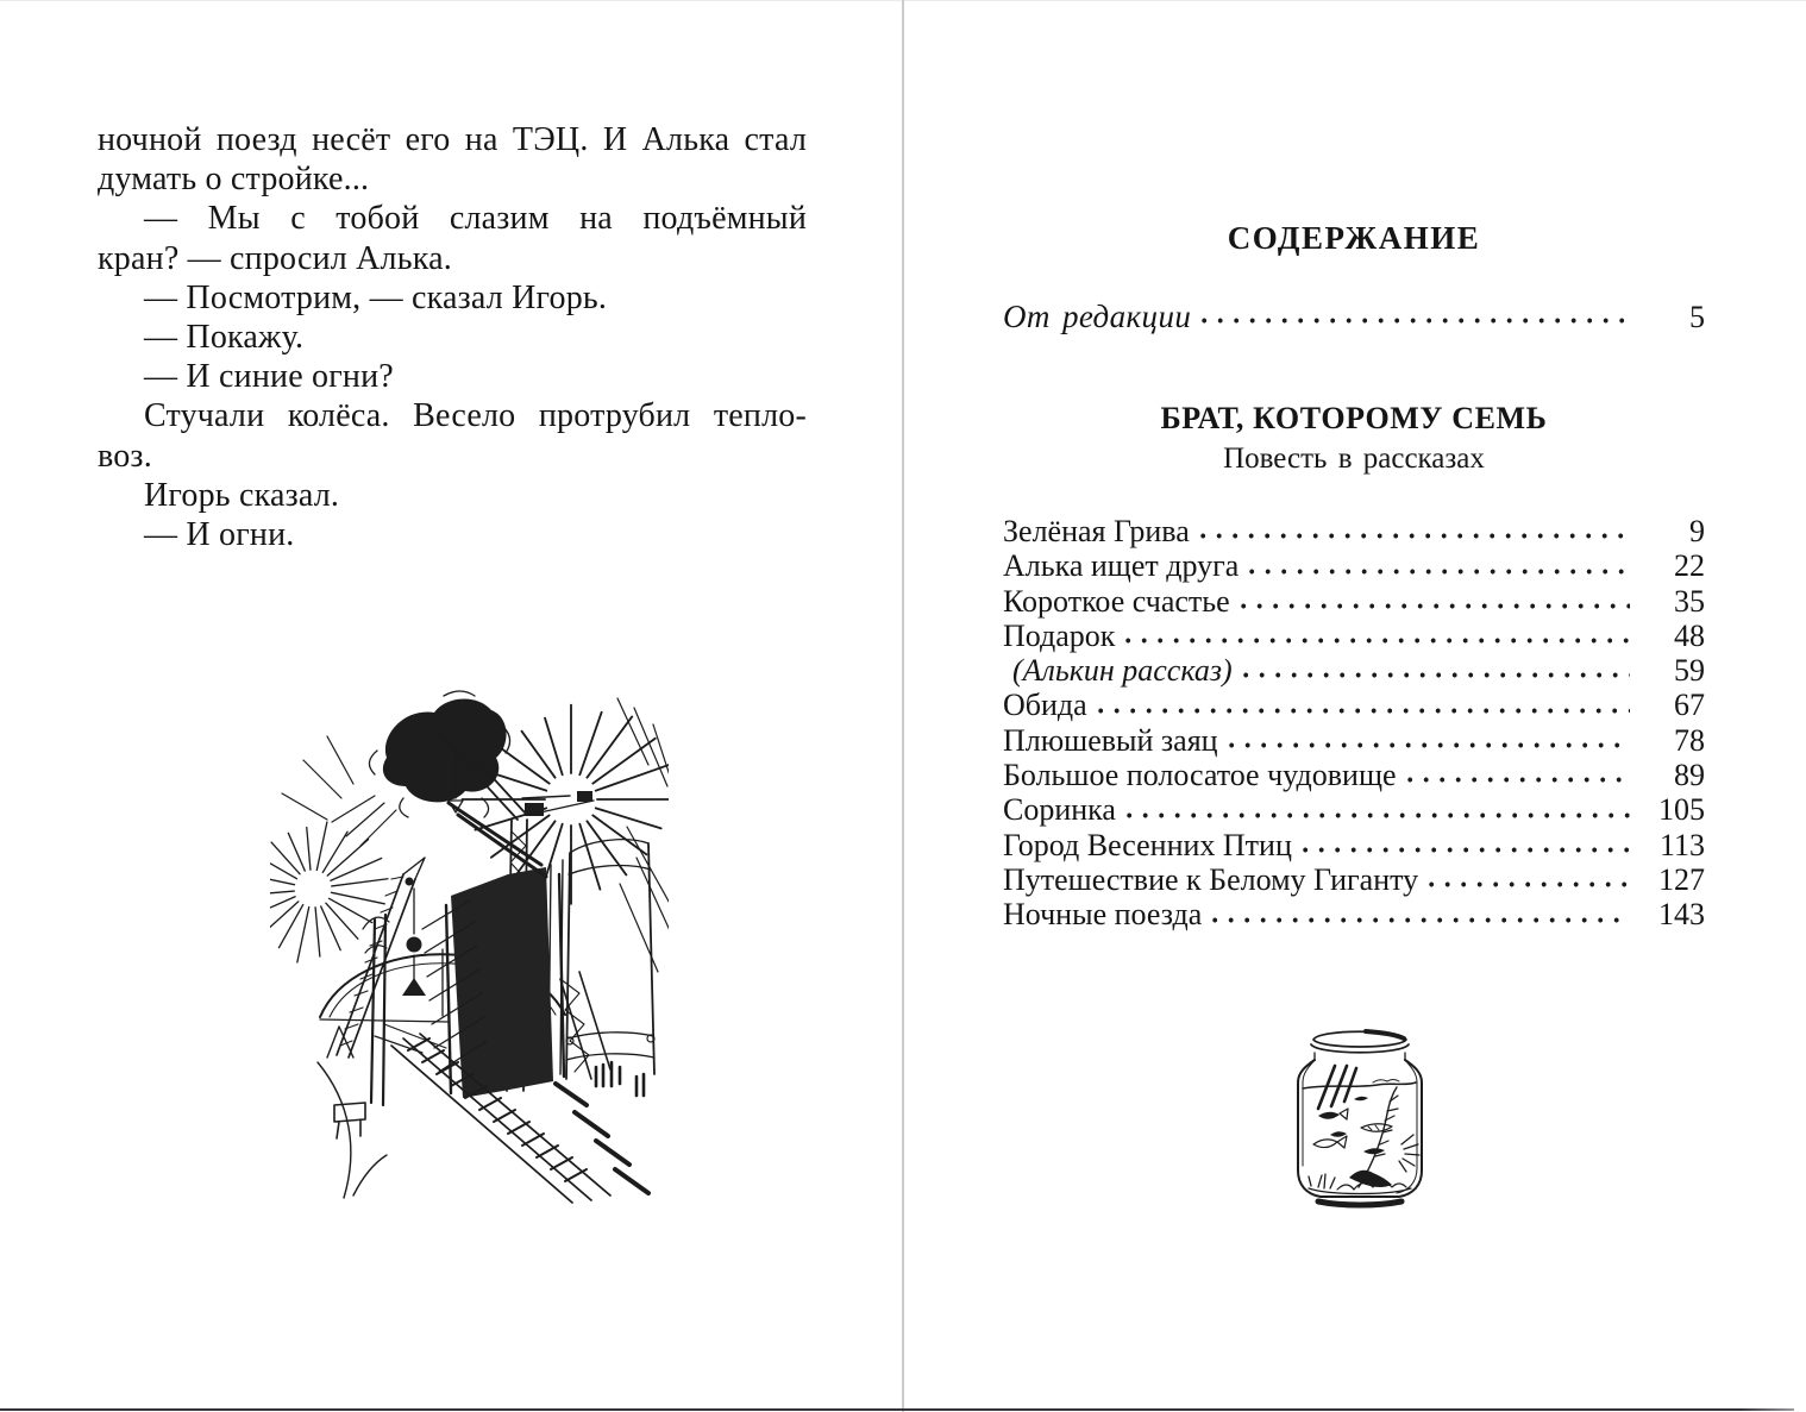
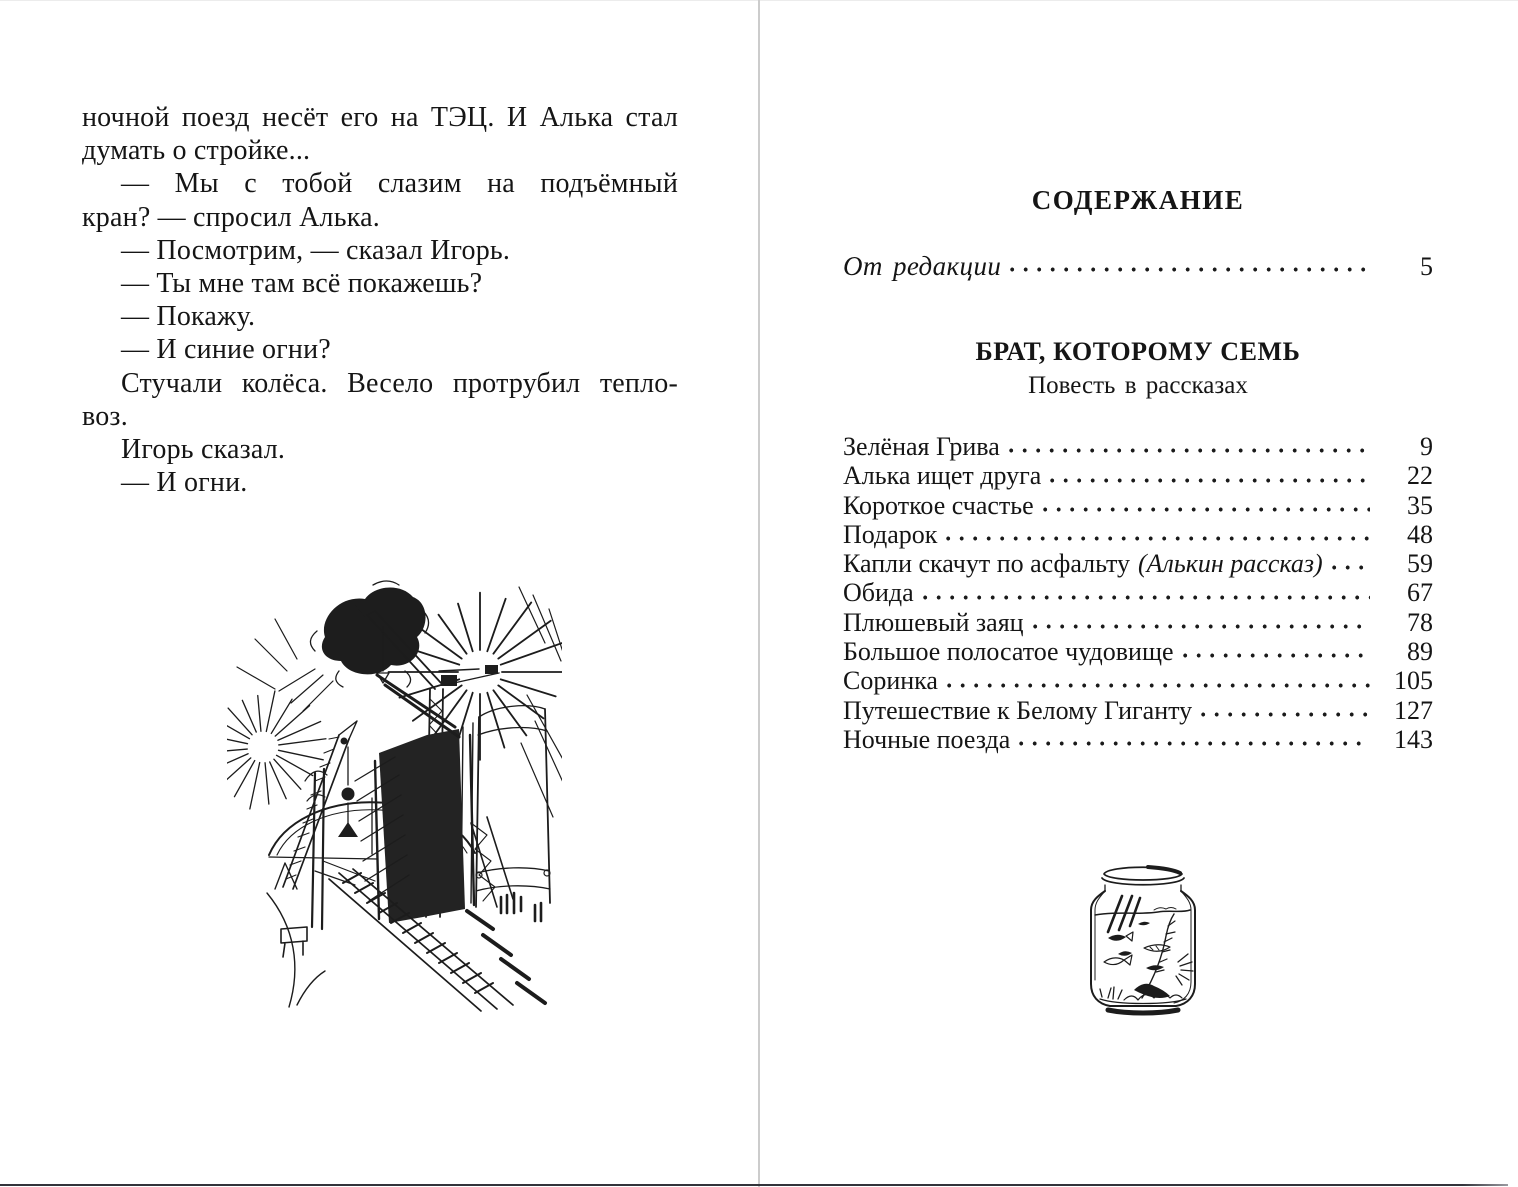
  ночной поезд несёт его на ТЭЦ. И Алька стал
  думать о стройке...
  — Мы с тобой слазим на подъёмный
  кран? — спросил Алька.
  — Посмотрим, — сказал Игорь.
+ — Ты мне там всё покажешь?
  — Покажу.
  — И синие огни?
  Стучали колёса. Весело протрубил тепло-
  воз.
  Игорь сказал.
  — И огни.
  СОДЕРЖАНИЕ
  От редакции
  5
  БРАТ, КОТОРОМУ СЕМЬ
  Повесть в рассказах
  Зелёная Грива
  9
  Алька ищет друга
  22
  Короткое счастье
  35
  Подарок
  48
+ Капли скачут по асфальту
  (Алькин рассказ)
  59
  Обида
  67
  Плюшевый заяц
  78
  Большое полосатое чудовище
  89
  Соринка
  105
- Город Весенних Птиц
- 113
  Путешествие к Белому Гиганту
  127
  Ночные поезда
  143
